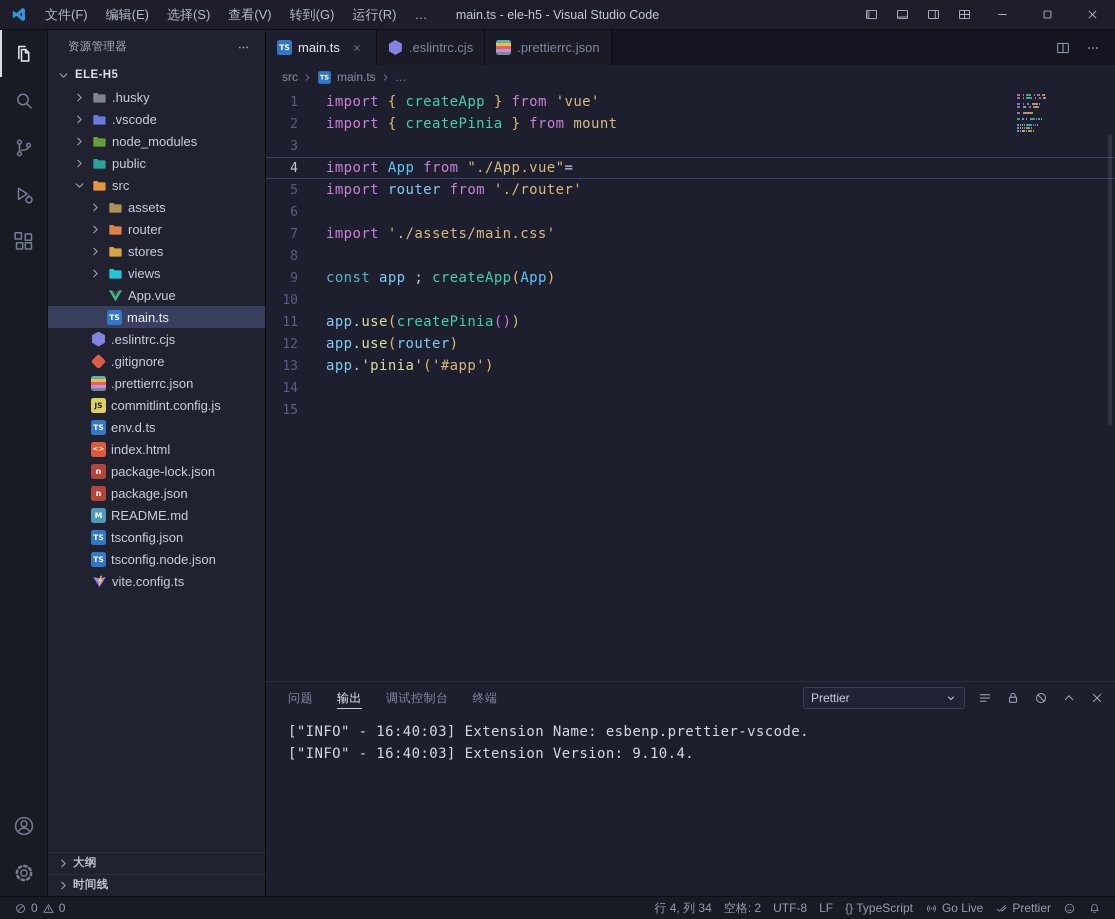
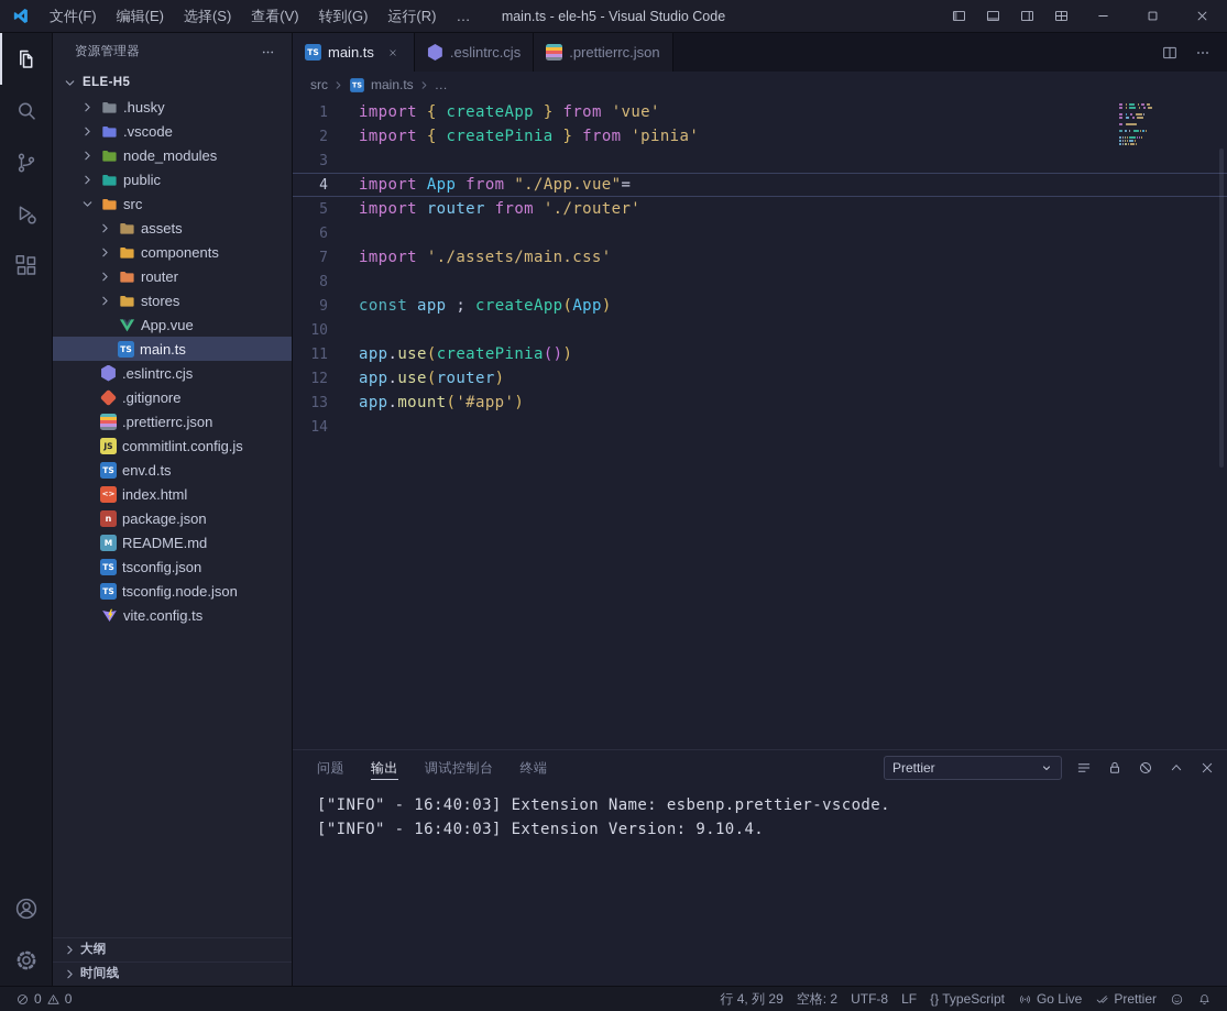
  文件(F)
  编辑(E)
  选择(S)
  查看(V)
  转到(G)
  运行(R)
  …
  main.ts - ele-h5 - Visual Studio Code
  资源管理器
  ELE-H5
  .husky
  .vscode
  node_modules
  public
  src
  assets
+ components
  router
  stores
- views
  App.vue
  main.ts
  .eslintrc.cjs
  .gitignore
  .prettierrc.json
  commitlint.config.js
  env.d.ts
  index.html
- package-lock.json
  package.json
  README.md
  tsconfig.json
  tsconfig.node.json
  vite.config.ts
  大纲
  时间线
  main.ts
  .eslintrc.cjs
  .prettierrc.json
  src
  main.ts
  …
  1
  import { createApp } from 'vue'
  2
- import { createPinia } from mount
+ import { createPinia } from 'pinia'
  3
  4
  import App from "./App.vue"=
  5
  import router from './router'
  6
  7
  import './assets/main.css'
  8
  9
  const app ; createApp(App)
  10
  11
  app.use(createPinia())
  12
  app.use(router)
  13
- app.'pinia'('#app')
+ app.mount('#app')
  14
- 15
  问题
  输出
  调试控制台
  终端
  Prettier
  ["INFO" - 16:40:03] Extension Name: esbenp.prettier-vscode.
  ["INFO" - 16:40:03] Extension Version: 9.10.4.
  0
  0
- 行 4, 列 34
+ 行 4, 列 29
  空格: 2
  UTF-8
  LF
  {} TypeScript
  Go Live
  Prettier
